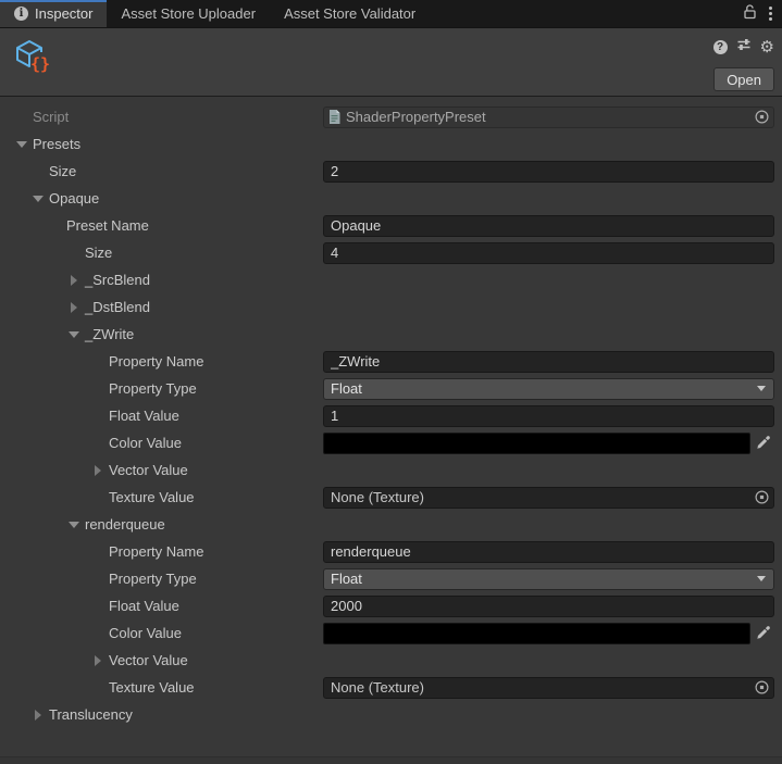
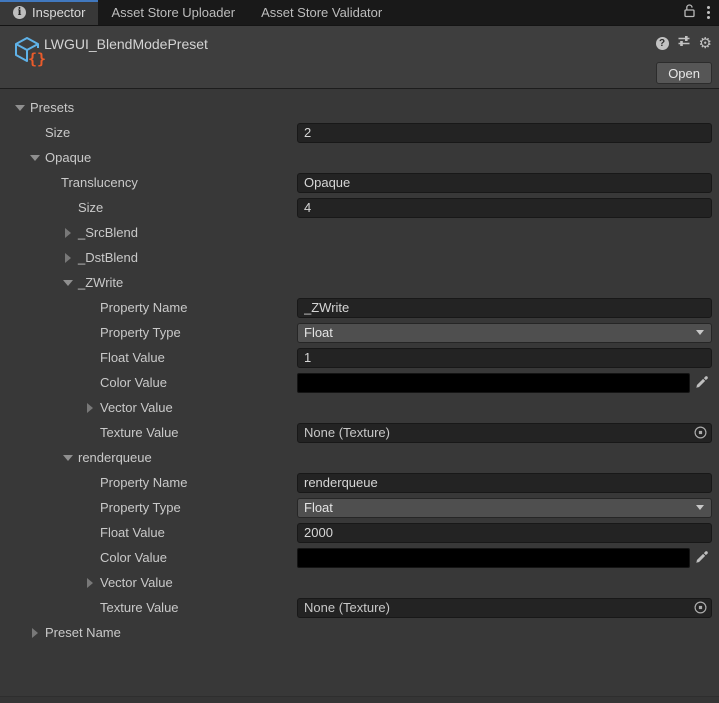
  i
  Inspector
  Asset Store Uploader
  Asset Store Validator
  {}
+ LWGUI_BlendModePreset
  ?
  ⚙
  Open
- Script
- ShaderPropertyPreset
  Presets
  Size
  2
  Opaque
- Preset Name
+ Translucency
  Opaque
  Size
  4
  _SrcBlend
  _DstBlend
  _ZWrite
  Property Name
  _ZWrite
  Property Type
  Float
  Float Value
  1
  Color Value
  Vector Value
  Texture Value
  None (Texture)
  renderqueue
  Property Name
  renderqueue
  Property Type
  Float
  Float Value
  2000
  Color Value
  Vector Value
  Texture Value
  None (Texture)
- Translucency
+ Preset Name
